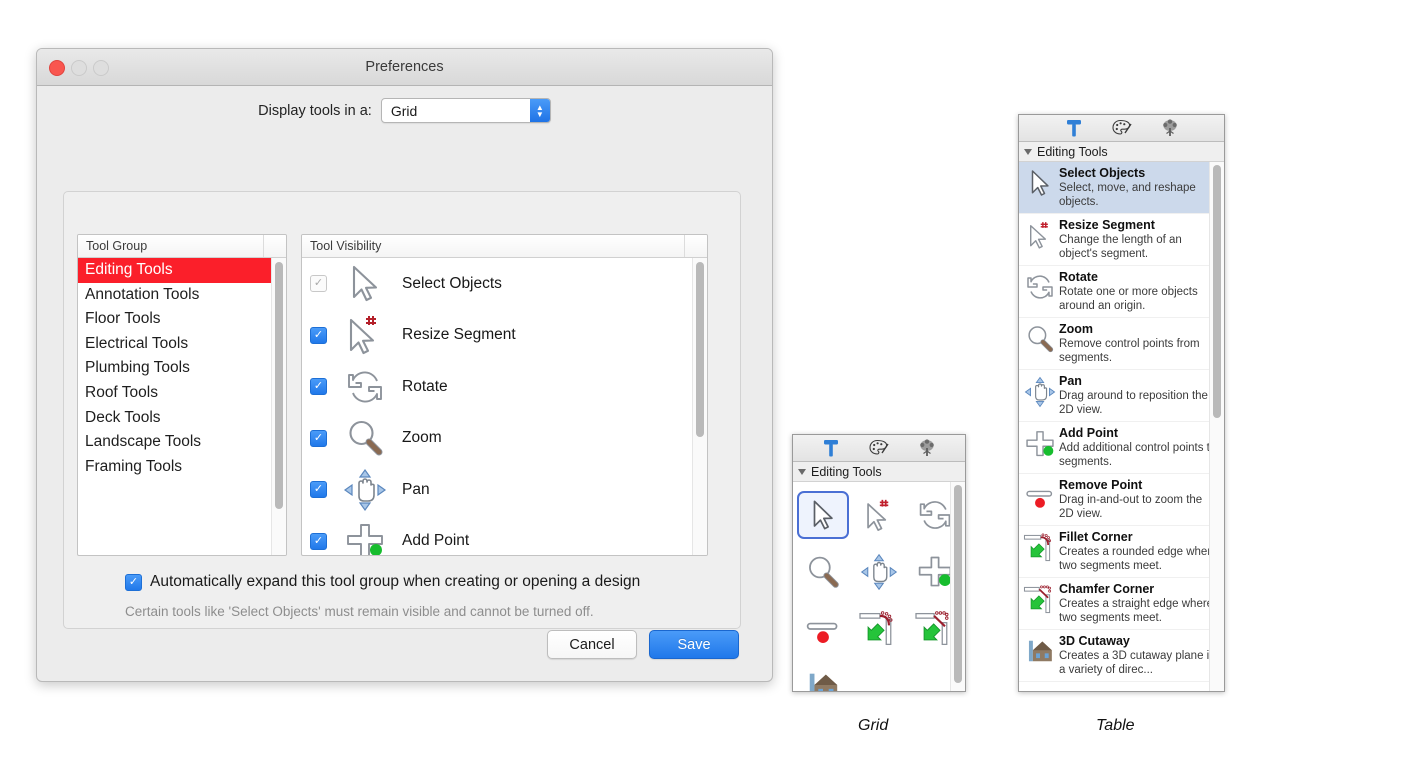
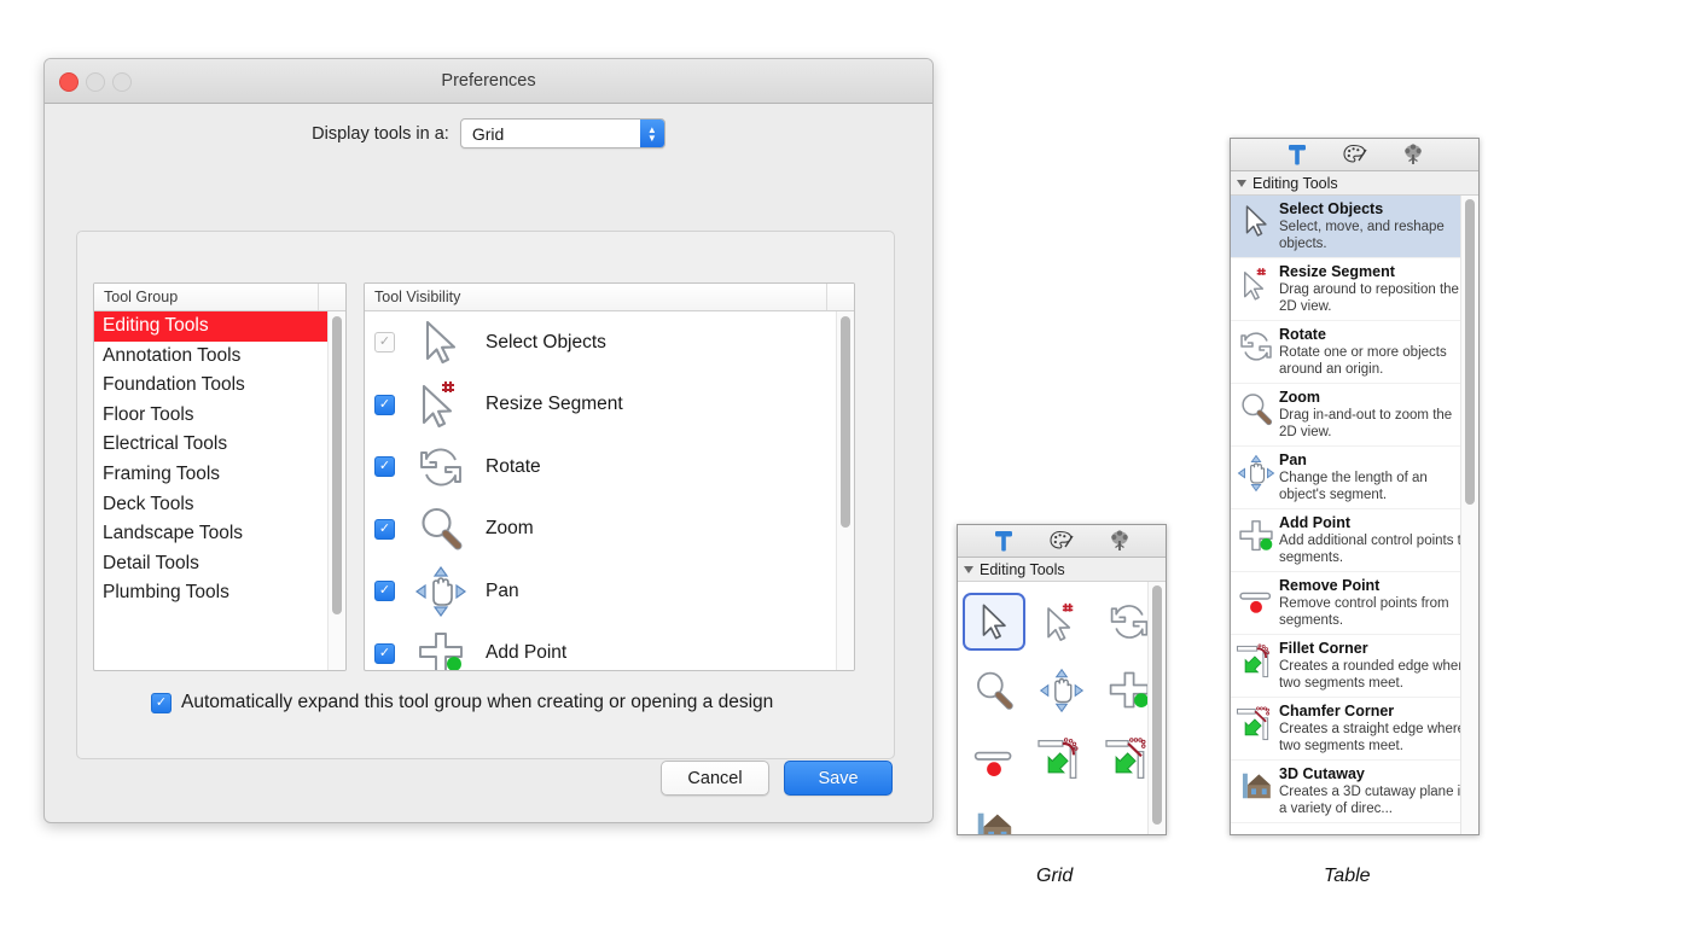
  Preferences
  Display tools in a:
  Grid
  ▲
  ▼
  Tool Group
  Editing Tools
  Annotation Tools
+ Foundation Tools
  Floor Tools
  Electrical Tools
- Plumbing Tools
+ Framing Tools
- Roof Tools
  Deck Tools
  Landscape Tools
+ Detail Tools
- Framing Tools
+ Plumbing Tools
  Tool Visibility
  ✓
  Select Objects
  ✓
  Resize Segment
  ✓
  Rotate
  ✓
  Zoom
  ✓
  Pan
  ✓
  Add Point
  ✓
  Automatically expand this tool group when creating or opening a design
- Certain tools like 'Select Objects' must remain visible and cannot be turned off.
  Cancel
  Save
  Editing Tools
  Editing Tools
  Select Objects
  Select, move, and reshape objects.
  Resize Segment
- Change the length of an object's segment.
+ Drag around to reposition the 2D view.
  Rotate
  Rotate one or more objects around an origin.
  Zoom
- Remove control points from segments.
+ Drag in-and-out to zoom the 2D view.
  Pan
- Drag around to reposition the 2D view.
+ Change the length of an object's segment.
  Add Point
  Add additional control points segments.
  Remove Point
- Drag in-and-out to zoom the 2D view.
+ Remove control points from segments.
  Fillet Corner
  Creates a rounded edge whe two segments meet.
  Chamfer Corner
  Creates a straight edge wher two segments meet.
  3D Cutaway
  Creates a 3D cutaway plane i a variety of direc...
  Grid
  Table
